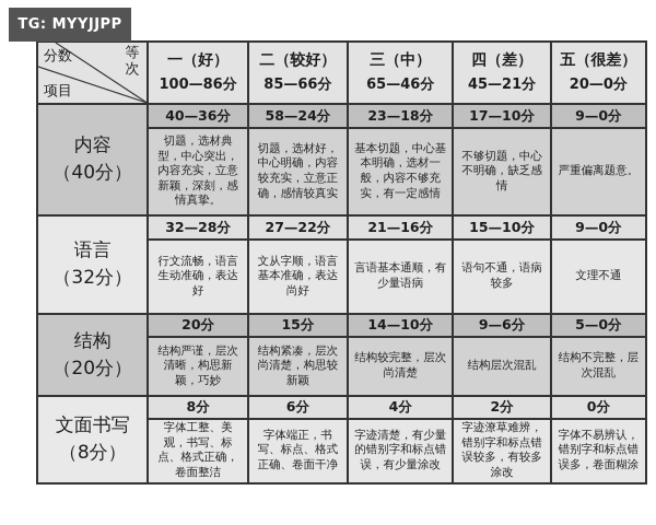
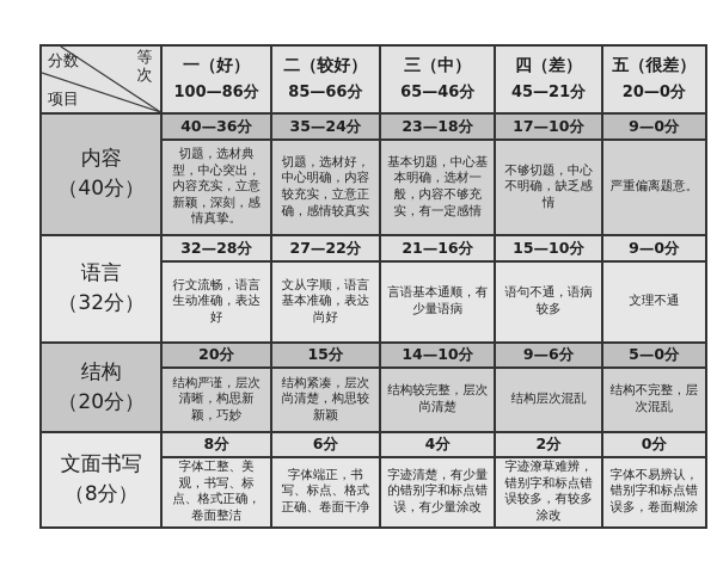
- TG: MYYJJPP
  分数 等次 项目	一（好） 100—86分	二（较好） 85—66分	三（中） 65—46分	四（差） 45—21分	五（很差） 20—0分
- 内容 （40分）	40—36分	58—24分	23—18分	17—10分	9—0分
+ 内容 （40分）	40—36分	35—24分	23—18分	17—10分	9—0分
  切题，选材典型，中心突出，内容充实，立意新颖，深刻，感情真挚。	切题，选材好，中心明确，内容较充实，立意正确，感情较真实	基本切题，中心基本明确，选材一般，内容不够充实，有一定感情	不够切题，中心不明确，缺乏感情	严重偏离题意。
  语言 （32分）	32—28分	27—22分	21—16分	15—10分	9—0分
  行文流畅，语言生动准确，表达好	文从字顺，语言基本准确，表达尚好	言语基本通顺，有少量语病	语句不通，语病较多	文理不通
  结构 （20分）	20分	15分	14—10分	9—6分	5—0分
  结构严谨，层次清晰，构思新颖，巧妙	结构紧凑，层次尚清楚，构思较新颖	结构较完整，层次尚清楚	结构层次混乱	结构不完整，层次混乱
  文面书写 （8分）	8分	6分	4分	2分	0分
  字体工整、美观，书写、标点、格式正确，卷面整洁	字体端正，书写、标点、格式正确、卷面干净	字迹清楚，有少量的错别字和标点错误，有少量涂改	字迹潦草难辨，错别字和标点错误较多，有较多涂改	字体不易辨认，错别字和标点错误多，卷面糊涂
